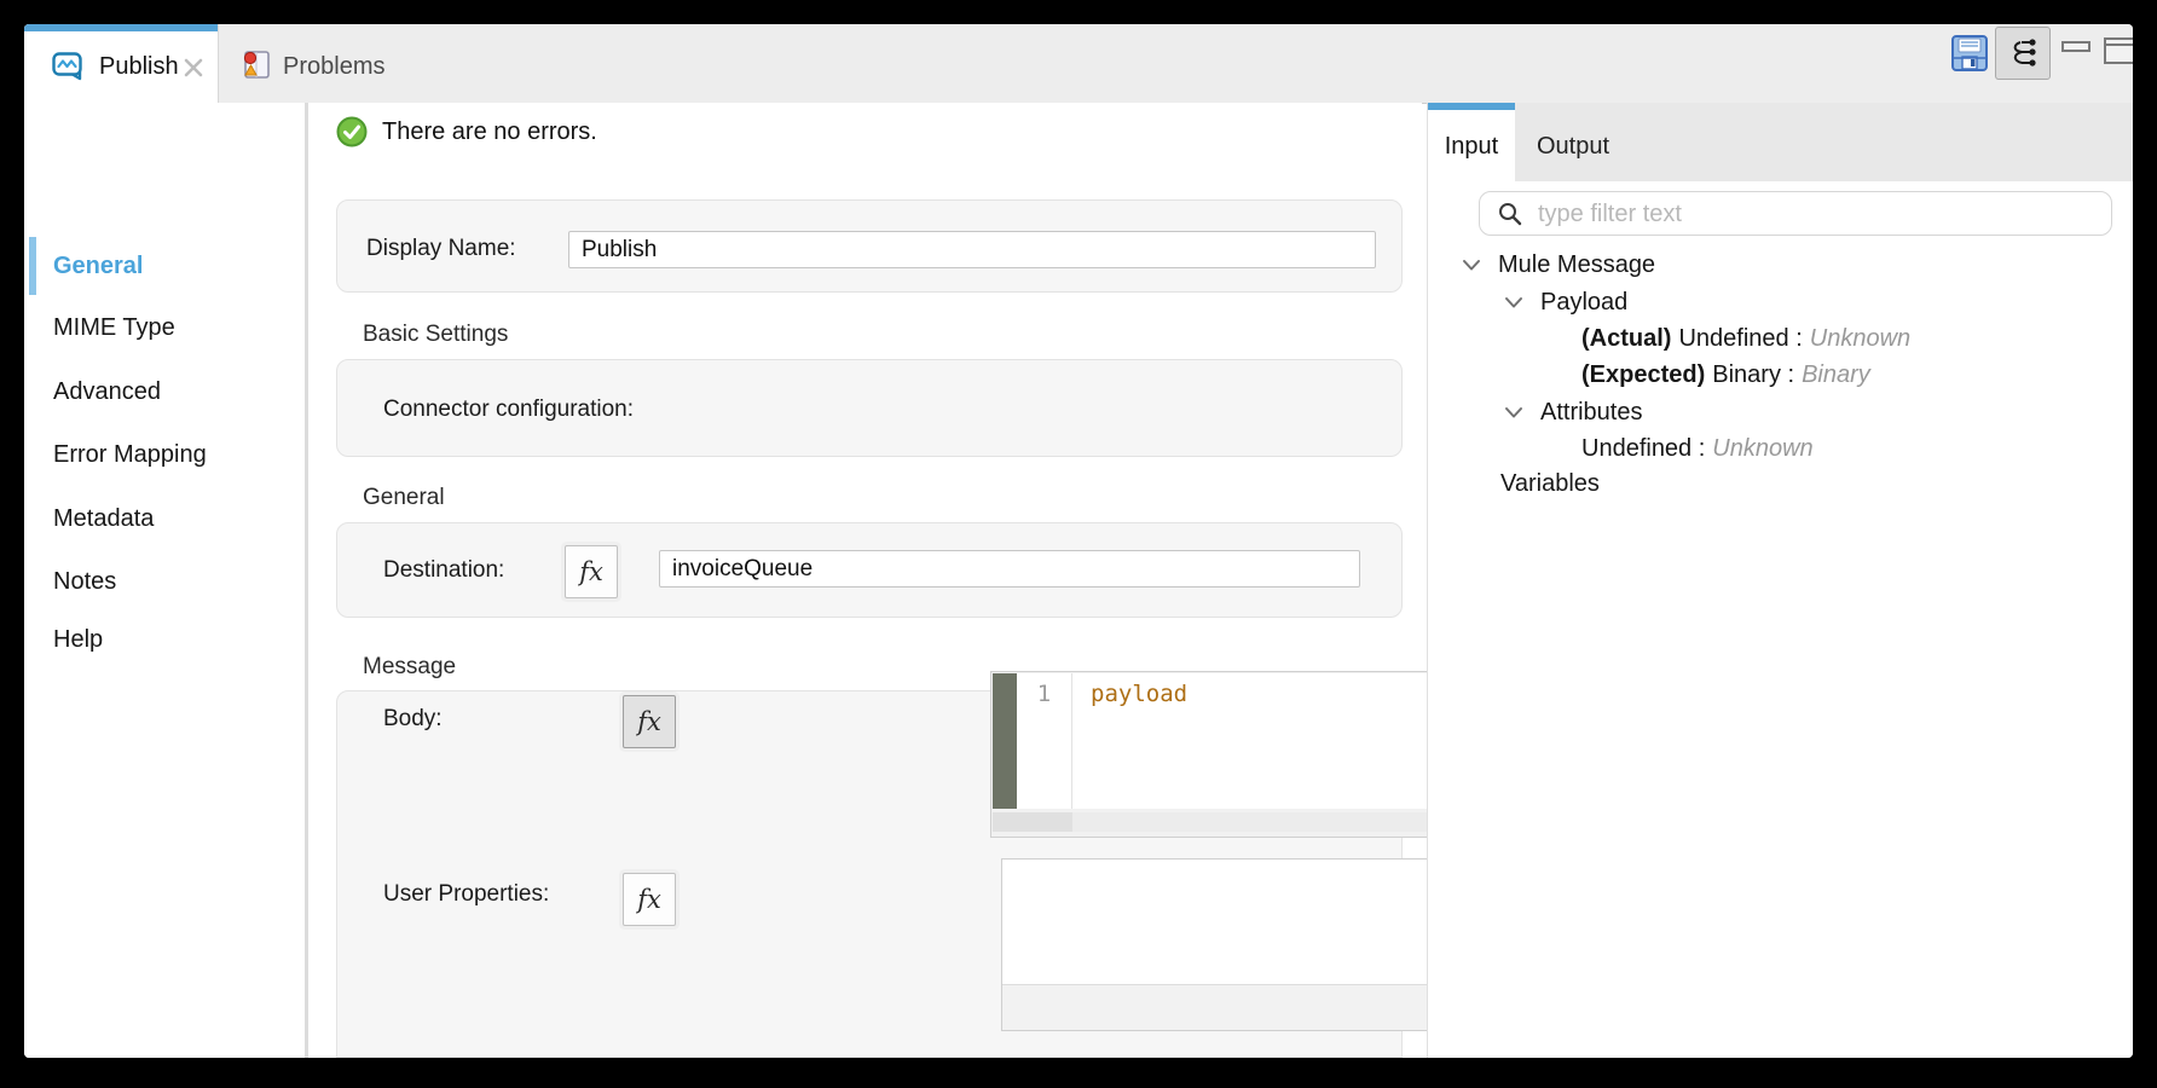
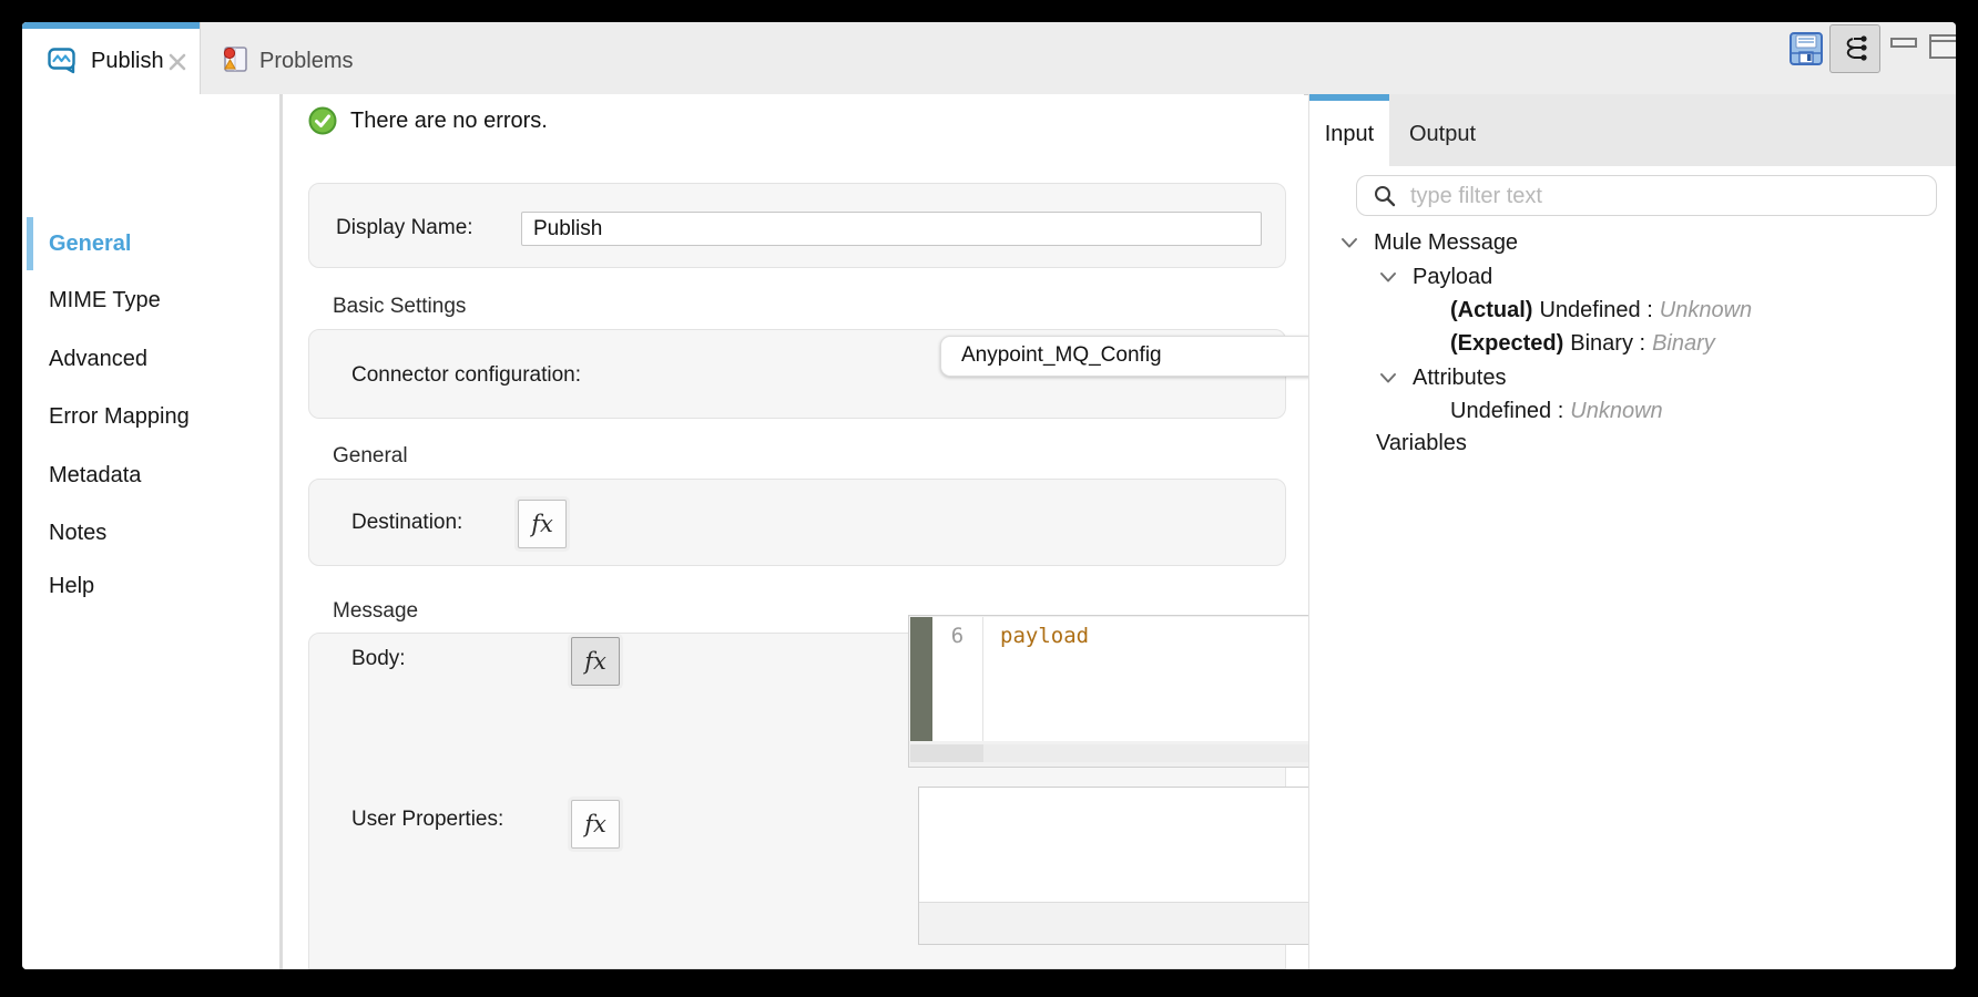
  Publish
  Problems
  General
  MIME Type
  Advanced
  Error Mapping
  Metadata
  Notes
  Help
  There are no errors.
  Display Name:
  Publish
  Basic Settings
  Connector configuration:
+ Anypoint_MQ_Config
  General
  Destination:
  fx
- invoiceQueue
  Message
  Body:
  fx
- 1
+ 6
  payload
  User Properties:
  fx
  Input
  Output
  type filter text
  Mule Message
  Payload
  (Actual) Undefined : Unknown
  (Expected) Binary : Binary
  Attributes
  Undefined : Unknown
  Variables
